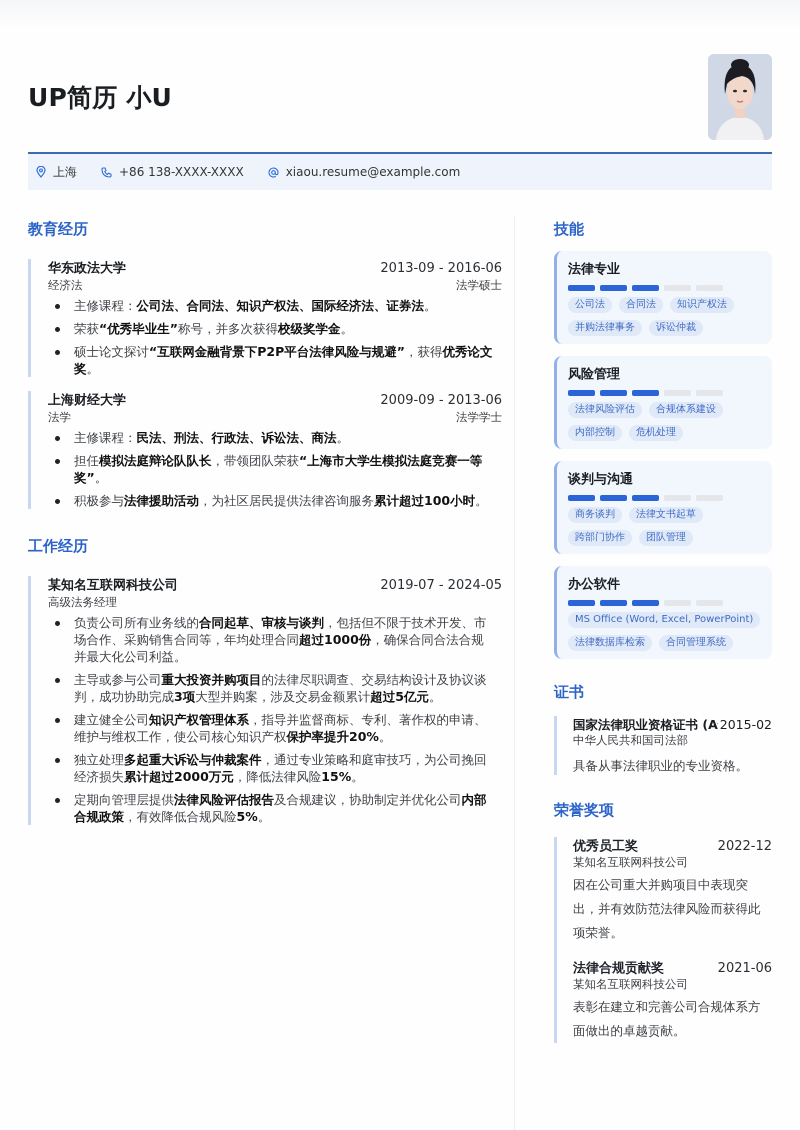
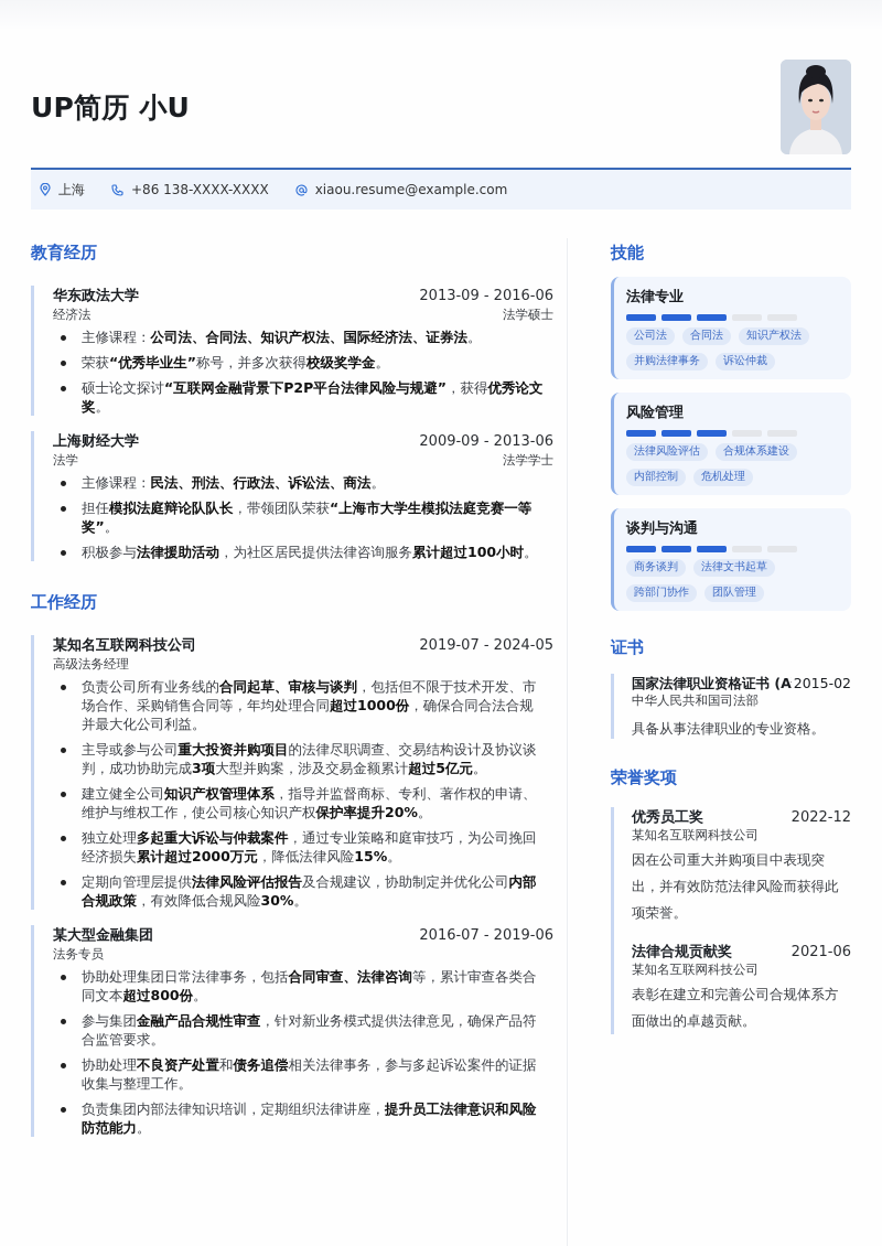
  UP简历 小U
  上海
  +86 138-XXXX-XXXX
  xiaou.resume@example.com
  教育经历
  华东政法大学
  2013-09 - 2016-06
  经济法
  法学硕士
  主修课程：公司法、合同法、知识产权法、国际经济法、证券法。
  荣获“优秀毕业生”称号，并多次获得校级奖学金。
  硕士论文探讨“互联网金融背景下P2P平台法律风险与规避”，获得优秀论文奖。
  上海财经大学
  2009-09 - 2013-06
  法学
  法学学士
  主修课程：民法、刑法、行政法、诉讼法、商法。
  担任模拟法庭辩论队队长，带领团队荣获“上海市大学生模拟法庭竞赛一等奖”。
  积极参与法律援助活动，为社区居民提供法律咨询服务累计超过100小时。
  工作经历
  某知名互联网科技公司
  2019-07 - 2024-05
  高级法务经理
  负责公司所有业务线的合同起草、审核与谈判，包括但不限于技术开发、市场合作、采购销售合同等，年均处理合同超过1000份，确保合同合法合规并最大化公司利益。
  主导或参与公司重大投资并购项目的法律尽职调查、交易结构设计及协议谈判，成功协助完成3项大型并购案，涉及交易金额累计超过5亿元。
  建立健全公司知识产权管理体系，指导并监督商标、专利、著作权的申请、维护与维权工作，使公司核心知识产权保护率提升20%。
  独立处理多起重大诉讼与仲裁案件，通过专业策略和庭审技巧，为公司挽回经济损失累计超过2000万元，降低法律风险15%。
- 定期向管理层提供法律风险评估报告及合规建议，协助制定并优化公司内部合规政策，有效降低合规风险5%。
+ 定期向管理层提供法律风险评估报告及合规建议，协助制定并优化公司内部合规政策，有效降低合规风险30%。
+ 某大型金融集团
+ 2016-07 - 2019-06
+ 法务专员
+ 协助处理集团日常法律事务，包括合同审查、法律咨询等，累计审查各类合同文本超过800份。
+ 参与集团金融产品合规性审查，针对新业务模式提供法律意见，确保产品符合监管要求。
+ 协助处理不良资产处置和债务追偿相关法律事务，参与多起诉讼案件的证据收集与整理工作。
+ 负责集团内部法律知识培训，定期组织法律讲座，提升员工法律意识和风险防范能力。
  技能
  法律专业
  公司法
  合同法
  知识产权法
  并购法律事务
  诉讼仲裁
  风险管理
  法律风险评估
  合规体系建设
  内部控制
  危机处理
  谈判与沟通
  商务谈判
  法律文书起草
  跨部门协作
  团队管理
- 办公软件
- MS Office (Word, Excel, PowerPoint)
- 法律数据库检索
- 合同管理系统
  证书
  国家法律职业资格证书 (A
  2015-02
  中华人民共和国司法部
  具备从事法律职业的专业资格。
  荣誉奖项
  优秀员工奖
  2022-12
  某知名互联网科技公司
  因在公司重大并购项目中表现突出，并有效防范法律风险而获得此项荣誉。
  法律合规贡献奖
  2021-06
  某知名互联网科技公司
  表彰在建立和完善公司合规体系方面做出的卓越贡献。
